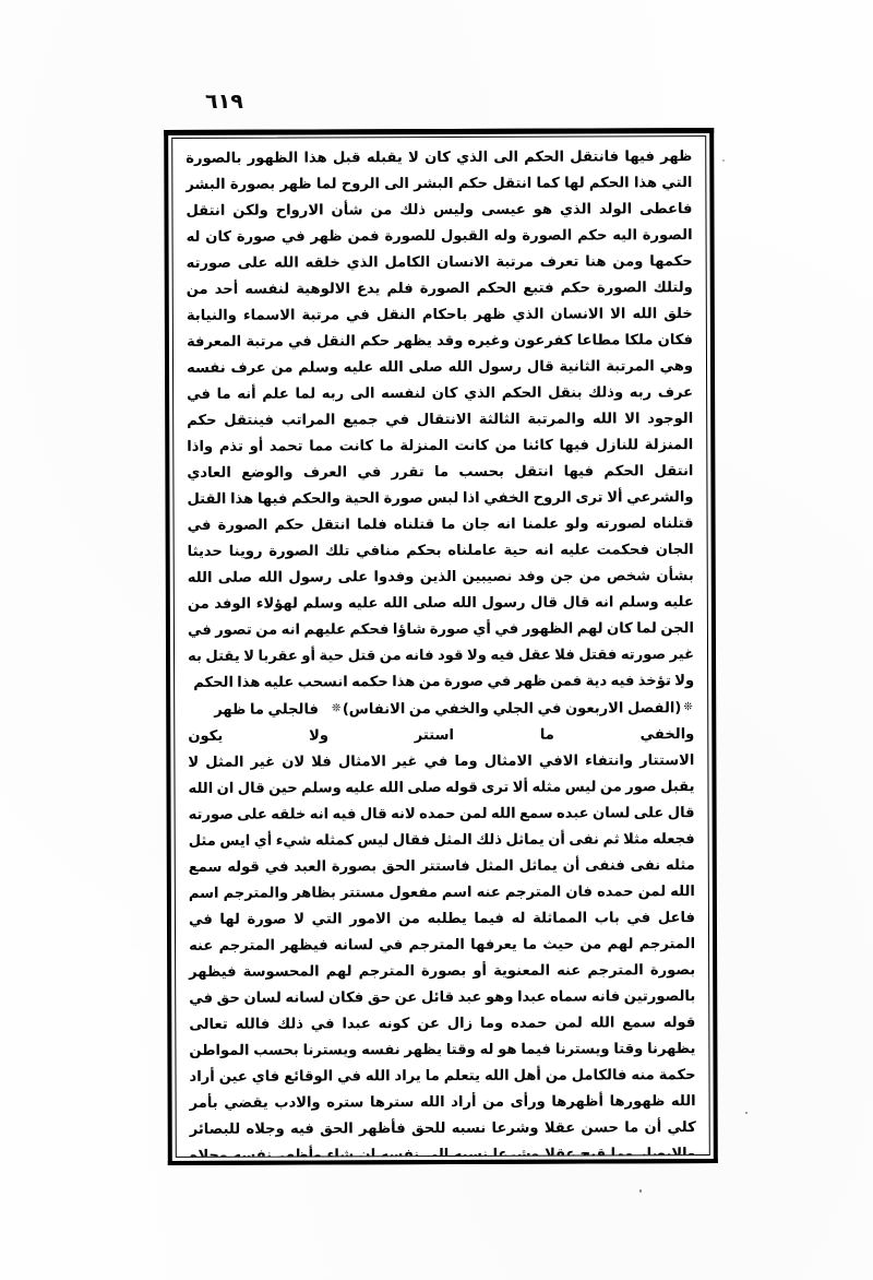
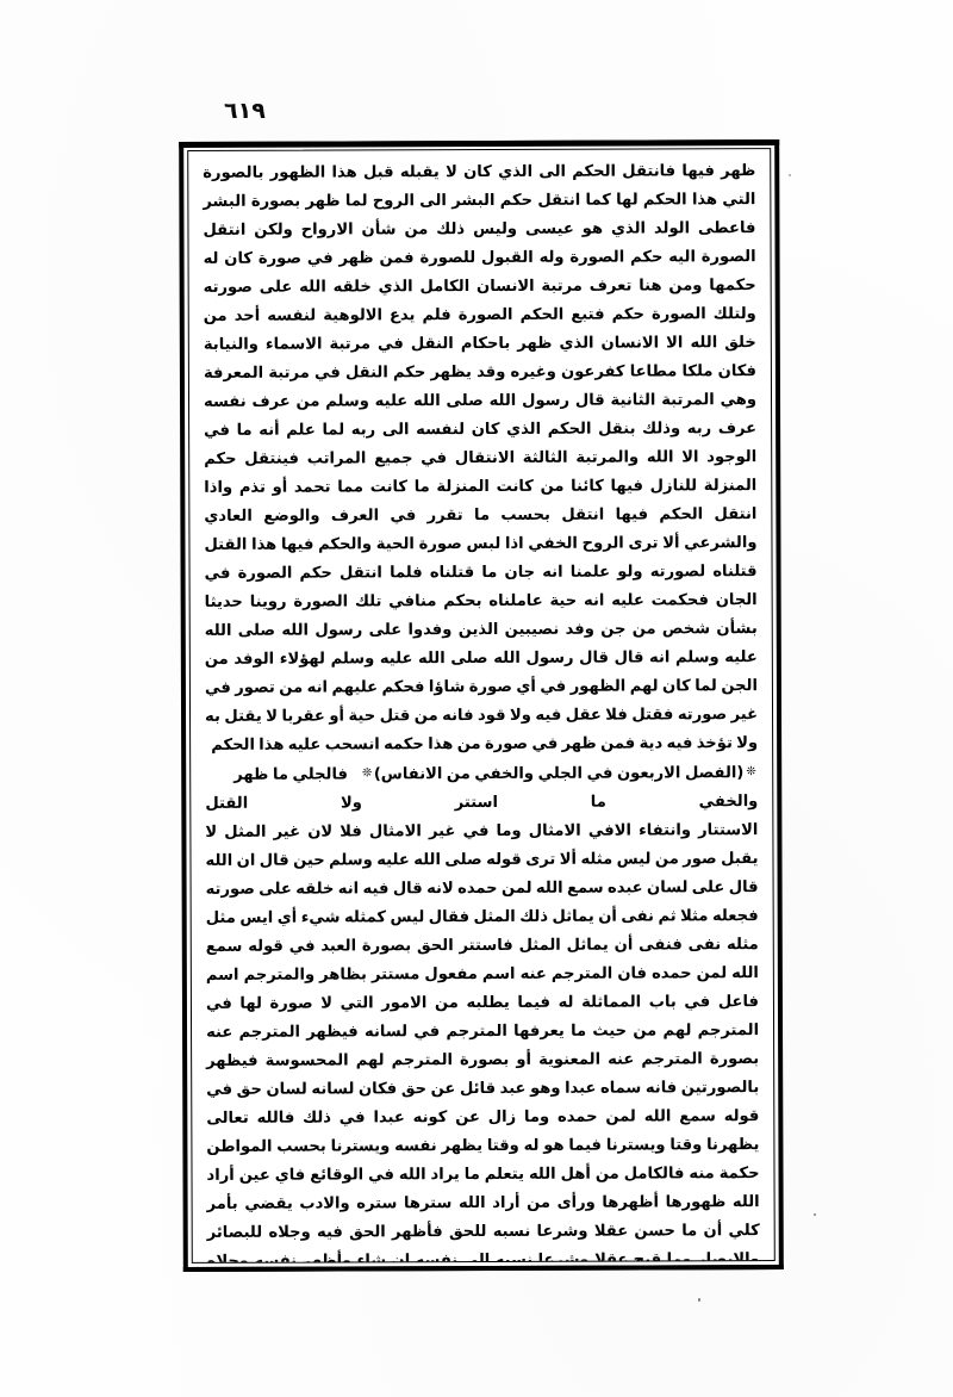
  ٦١٩
  ظهر فيها فانتقل الحكم الى الذي كان لا يقبله قبل هذا الظهور بالصورة التي هذا الحكم لها كما انتقل حكم البشر الى الروح لما ظهر بصورة البشر فاعطى الولد الذي هو عيسى وليس ذلك من شأن الارواح ولكن انتقل الصورة اليه حكم الصورة وله القبول للصورة فمن ظهر في صورة كان له حكمها ومن هنا تعرف مرتبة الانسان الكامل الذي خلقه الله على صورته ولتلك الصورة حكم فتبع الحكم الصورة فلم يدع الالوهية لنفسه أحد من خلق الله الا الانسان الذي ظهر باحكام النقل في مرتبة الاسماء والنيابة فكان ملكا مطاعا كفرعون وغيره وقد يظهر حكم النقل في مرتبة المعرفة وهي المرتبة الثانية قال رسول الله صلى الله عليه وسلم من عرف نفسه عرف ربه وذلك بنقل الحكم الذي كان لنفسه الى ربه لما علم أنه ما في الوجود الا الله والمرتبة الثالثة الانتقال في جميع المراتب فينتقل حكم المنزلة للنازل فيها كائنا من كانت المنزلة ما كانت مما تحمد أو تذم واذا انتقل الحكم فيها انتقل بحسب ما تقرر في العرف والوضع العادي والشرعي ألا ترى الروح الخفي اذا لبس صورة الحية والحكم فيها هذا القتل قتلناه لصورته ولو علمنا انه جان ما قتلناه فلما انتقل حكم الصورة في الجان فحكمت عليه انه حية عاملناه بحكم منافي تلك الصورة روينا حديثا بشأن شخص من جن وفد نصيبين الذين وفدوا على رسول الله صلى الله عليه وسلم انه قال قال رسول الله صلى الله عليه وسلم لهؤلاء الوفد من الجن لما كان لهم الظهور في أي صورة شاؤا فحكم عليهم انه من تصور في غير صورته فقتل فلا عقل فيه ولا قود فانه من قتل حية أو عقربا لا يقتل به ولا تؤخذ فيه دية فمن ظهر في صورة من هذا حكمه انسحب عليه هذا الحكم
- ❊(الفصل الاربعون في الجلي والخفي من الانفاس)❊فالجلي ما ظهر والخفي ما استتر ولا يكون
+ ❊(الفصل الاربعون في الجلي والخفي من الانفاس)❊فالجلي ما ظهر والخفي ما استتر ولا القتل
  الاستتار وانتفاء الافي الامثال وما في غير الامثال فلا لان غير المثل لا يقبل صور من ليس مثله ألا ترى قوله صلى الله عليه وسلم حين قال ان الله قال على لسان عبده سمع الله لمن حمده لانه قال فيه انه خلقه على صورته فجعله مثلا ثم نفى أن يماثل ذلك المثل فقال ليس كمثله شيء أي ايس مثل مثله نفى فنفى أن يماثل المثل فاستتر الحق بصورة العبد في قوله سمع الله لمن حمده فان المترجم عنه اسم مفعول مستتر بظاهر والمترجم اسم فاعل في باب المماثلة له فيما يطلبه من الامور التي لا صورة لها في المترجم لهم من حيث ما يعرفها المترجم في لسانه فيظهر المترجم عنه بصورة المترجم عنه المعنوية أو بصورة المترجم لهم المحسوسة فيظهر بالصورتين فانه سماه عبدا وهو عبد قائل عن حق فكان لسانه لسان حق في قوله سمع الله لمن حمده وما زال عن كونه عبدا في ذلك فالله تعالى يظهرنا وقتا ويسترنا فيما هو له وقتا يظهر نفسه ويسترنا بحسب المواطن حكمة منه فالكامل من أهل الله يتعلم ما يراد الله في الوقائع فاي عين أراد الله ظهورها أظهرها ورأى من أراد الله سترها ستره والادب يقضي بأمر كلي أن ما حسن عقلا وشرعا نسبه للحق فأظهر الحق فيه وجلاه للبصائر والابصار وما قبح عقلا وشرعا نسبه الى نفسه ان شاء وأظهر نفسه وجلاه
